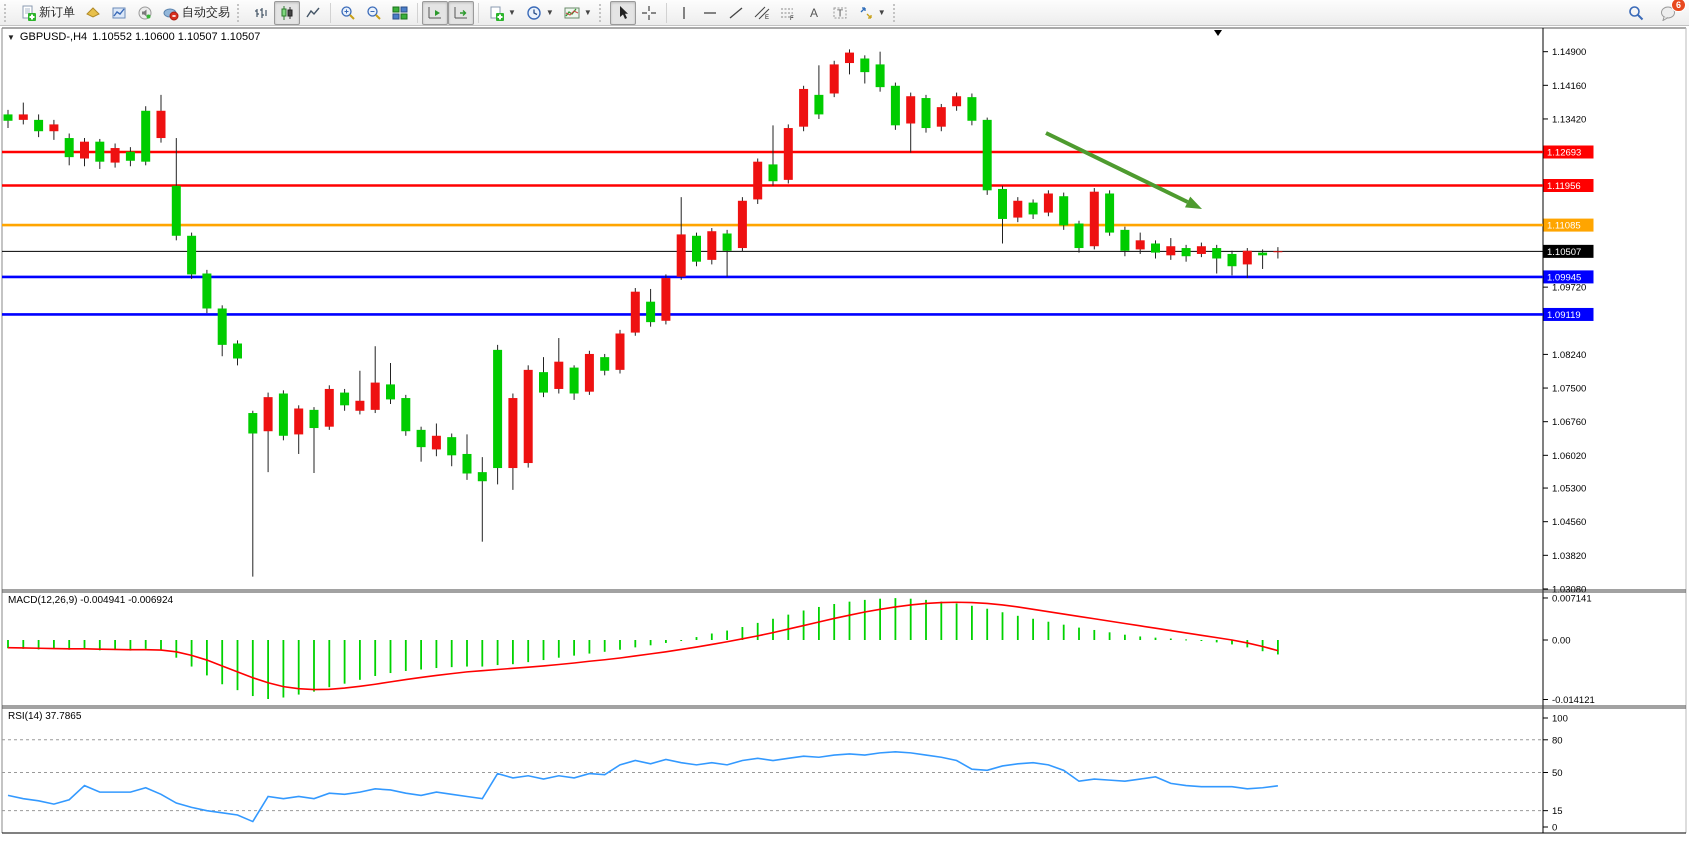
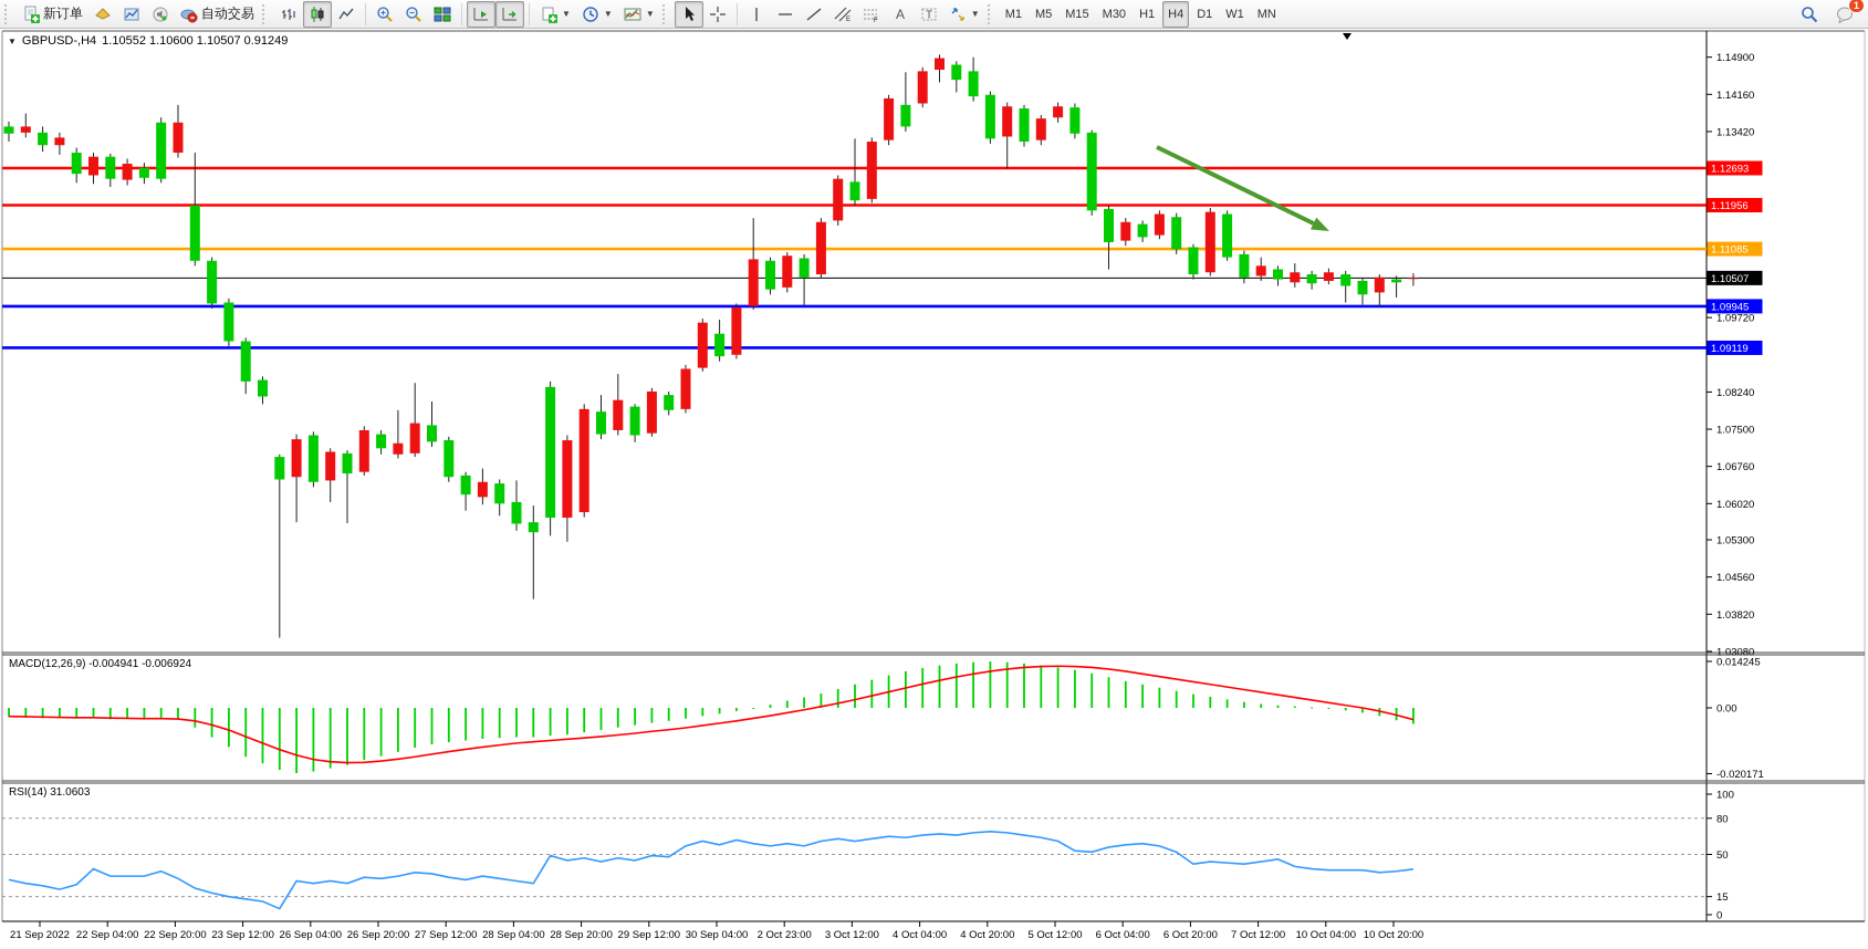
  新订单
  自动交易
  ▼
  ▼
  ▼
  A
  T
  ▼
+ M1
+ M5
+ M15
+ M30
+ H1
+ H4
+ D1
+ W1
+ MN
- 6
+ 1
  1.14900
  1.14160
  1.13420
  1.09720
  1.08240
  1.07500
  1.06760
  1.06020
  1.05300
  1.04560
  1.03820
  1.03080
  1.12693
  1.11956
  1.11085
  1.09945
  1.09119
  1.10507
- 0.007141
+ 0.014245
  0.00
- -0.014121
+ -0.020171
  100
  80
  50
  15
  0
+ 21 Sep 2022
+ 22 Sep 04:00
+ 22 Sep 20:00
+ 23 Sep 12:00
+ 26 Sep 04:00
+ 26 Sep 20:00
+ 27 Sep 12:00
+ 28 Sep 04:00
+ 28 Sep 20:00
+ 29 Sep 12:00
+ 30 Sep 04:00
+ 2 Oct 23:00
+ 3 Oct 12:00
+ 4 Oct 04:00
+ 4 Oct 20:00
+ 5 Oct 12:00
+ 6 Oct 04:00
+ 6 Oct 20:00
+ 7 Oct 12:00
+ 10 Oct 04:00
+ 10 Oct 20:00
  ▼
  GBPUSD-,H4
- 1.10552 1.10600 1.10507 1.10507
+ 1.10552 1.10600 1.10507 0.91249
  MACD(12,26,9) -0.004941 -0.006924
- RSI(14) 37.7865
+ RSI(14) 31.0603
